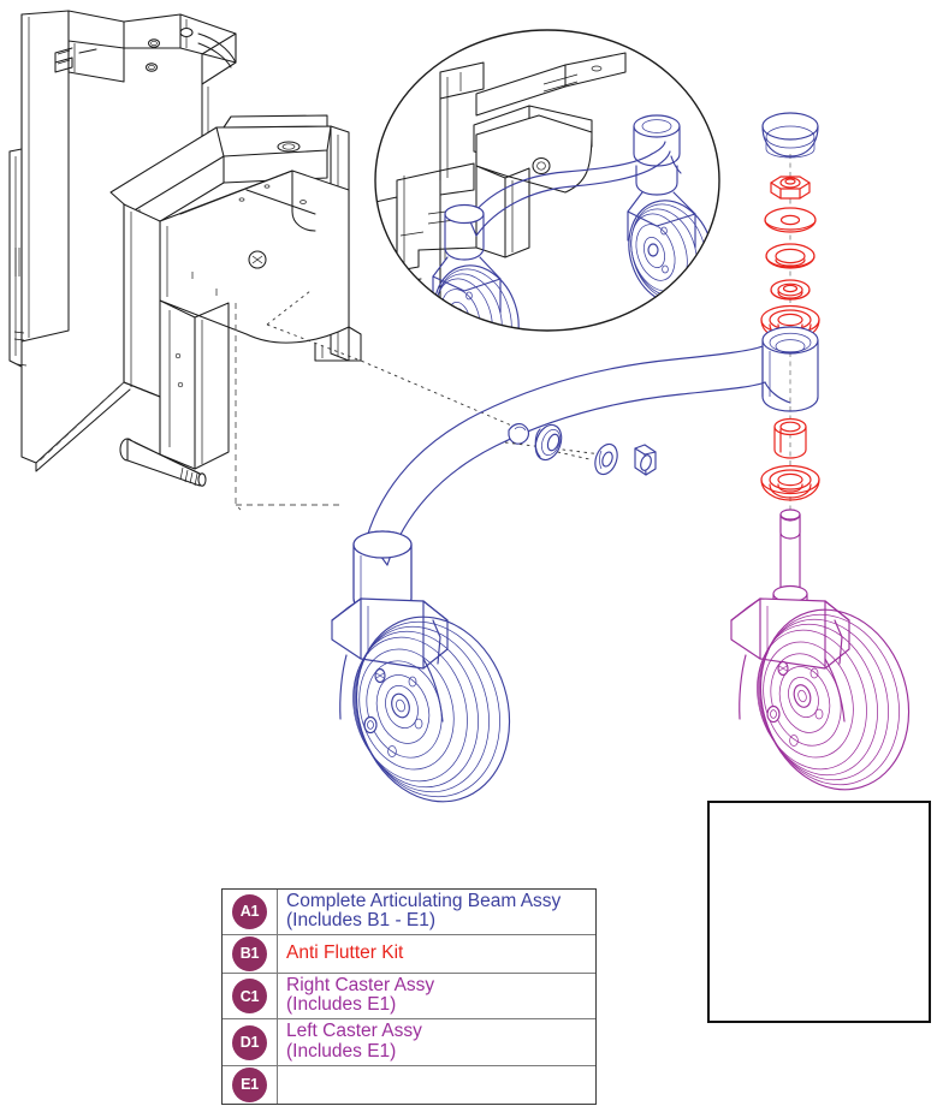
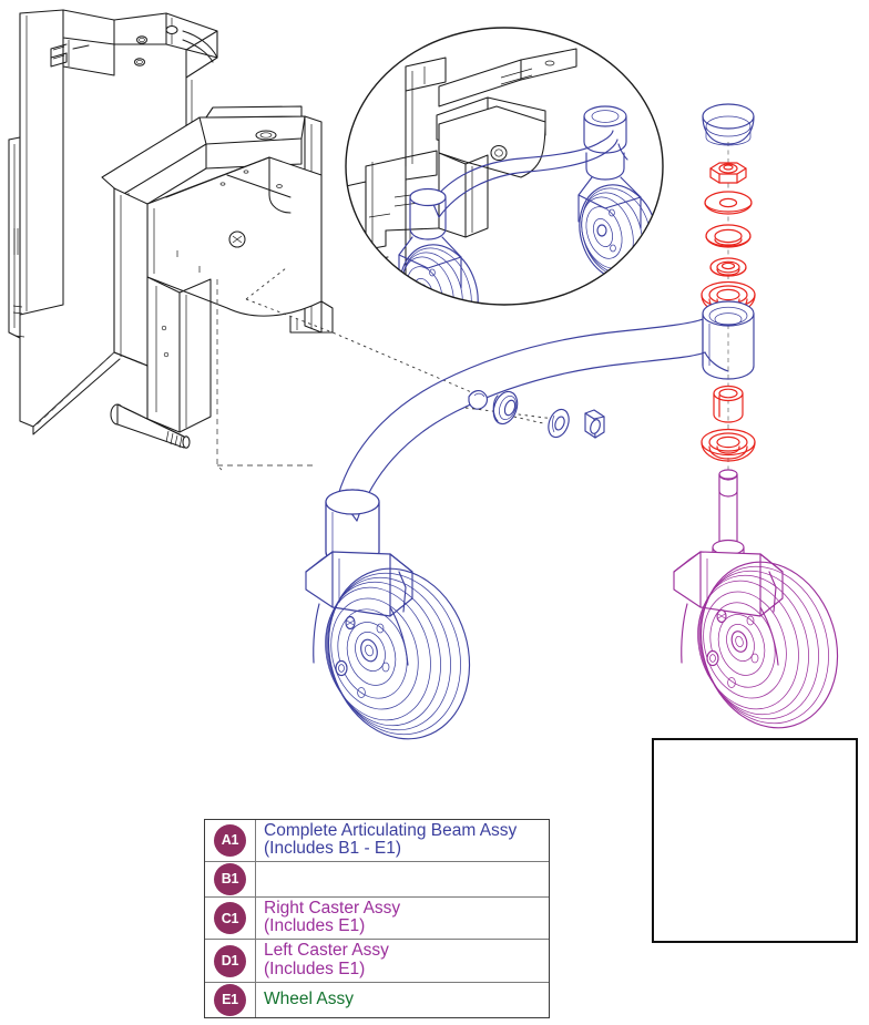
  A1
  Complete Articulating Beam Assy
  (Includes B1 - E1)
  B1
- Anti Flutter Kit
  C1
  Right Caster Assy
  (Includes E1)
  D1
  Left Caster Assy
  (Includes E1)
  E1
+ Wheel Assy
